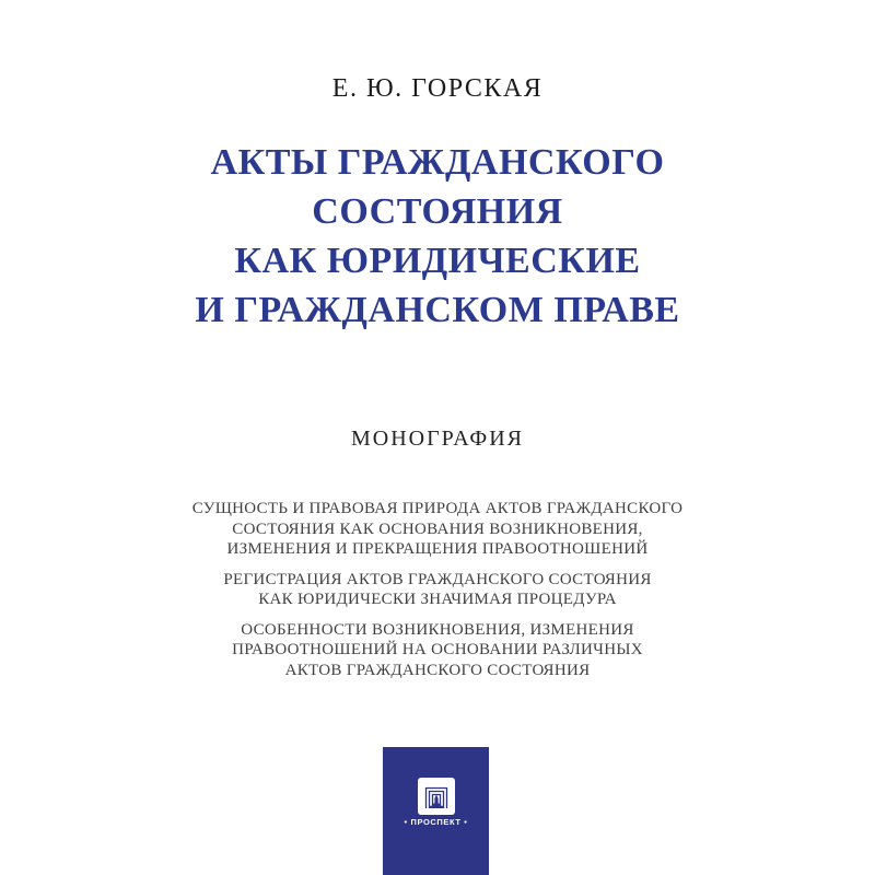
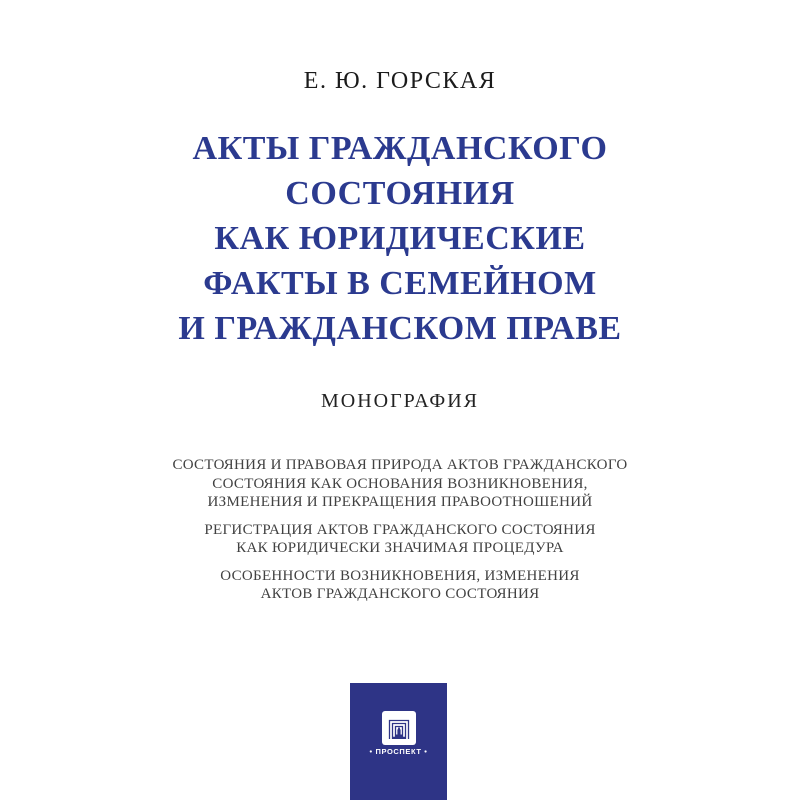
  Е. Ю. ГОРСКАЯ
  АКТЫ ГРАЖДАНСКОГО
  СОСТОЯНИЯ
  КАК ЮРИДИЧЕСКИЕ
+ ФАКТЫ В СЕМЕЙНОМ
  И ГРАЖДАНСКОМ ПРАВЕ
  МОНОГРАФИЯ
- СУЩНОСТЬ И ПРАВОВАЯ ПРИРОДА АКТОВ ГРАЖДАНСКОГО
+ СОСТОЯНИЯ И ПРАВОВАЯ ПРИРОДА АКТОВ ГРАЖДАНСКОГО
  СОСТОЯНИЯ КАК ОСНОВАНИЯ ВОЗНИКНОВЕНИЯ,
  ИЗМЕНЕНИЯ И ПРЕКРАЩЕНИЯ ПРАВООТНОШЕНИЙ
  РЕГИСТРАЦИЯ АКТОВ ГРАЖДАНСКОГО СОСТОЯНИЯ
  КАК ЮРИДИЧЕСКИ ЗНАЧИМАЯ ПРОЦЕДУРА
  ОСОБЕННОСТИ ВОЗНИКНОВЕНИЯ, ИЗМЕНЕНИЯ
- ПРАВООТНОШЕНИЙ НА ОСНОВАНИИ РАЗЛИЧНЫХ
  АКТОВ ГРАЖДАНСКОГО СОСТОЯНИЯ
  • ПРОСПЕКТ •
